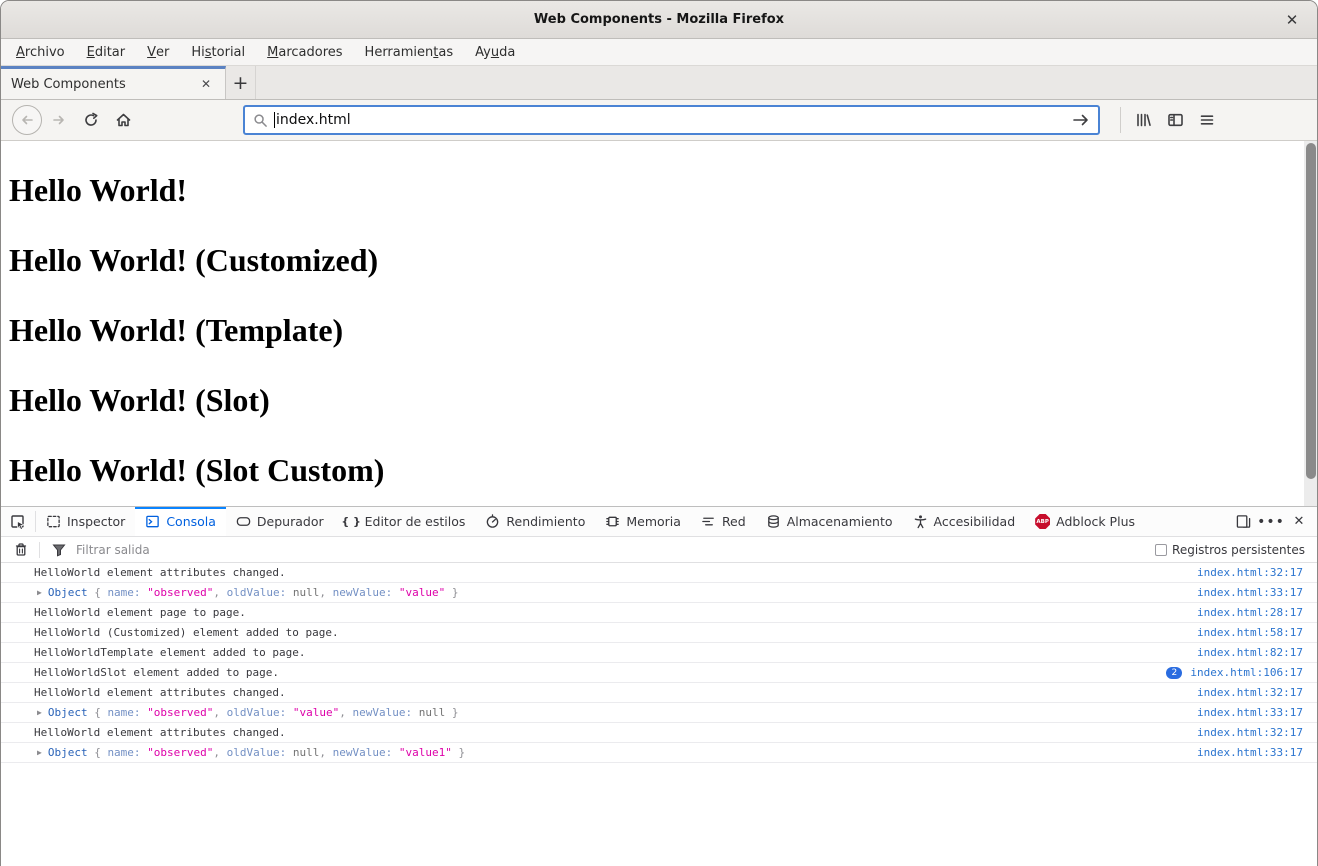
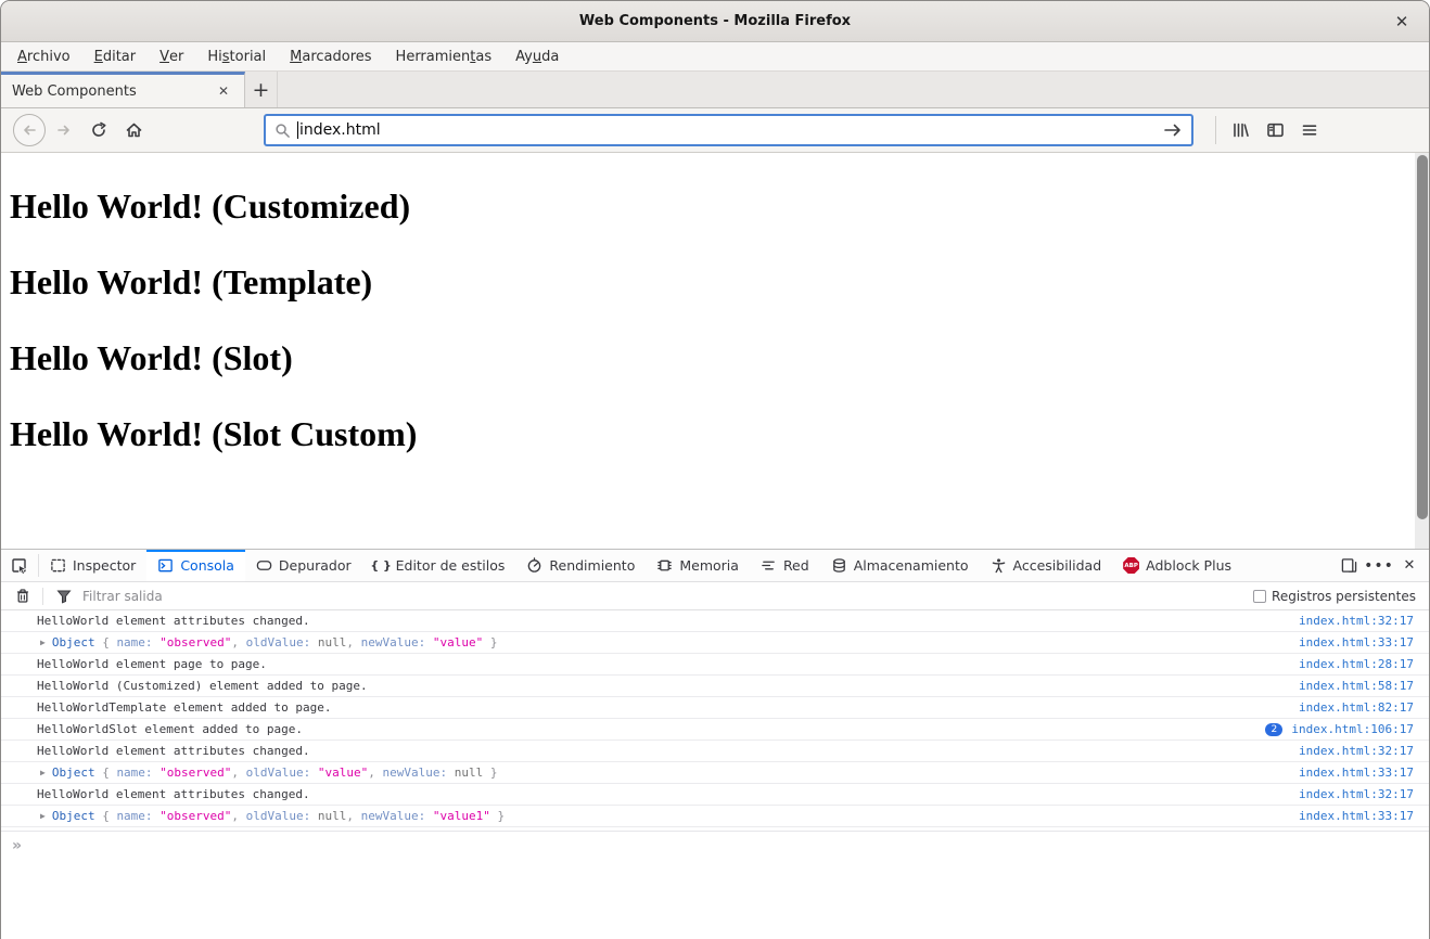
  Web Components - Mozilla Firefox
  ✕
  A
  rchivo
  E
  ditar
  V
  er
  Hi
  s
  torial
  M
  arcadores
  Herramien
  t
  as
  Ay
  u
  da
  Web Components
  ✕
  +
  index.html
- Hello World!
  Hello World! (Customized)
  Hello World! (Template)
  Hello World! (Slot)
  Hello World! (Slot Custom)
  Inspector
  Consola
  Depurador
  { }
  Editor de estilos
  Rendimiento
  Memoria
  Red
  Almacenamiento
  Accesibilidad
  Adblock Plus
  •••
  ✕
  Filtrar salida
  Registros persistentes
  HelloWorld element attributes changed.
  index.html:32:17
  ▶
  Object { name: "observed", oldValue: null, newValue: "value" }
  index.html:33:17
  HelloWorld element page to page.
  index.html:28:17
  HelloWorld (Customized) element added to page.
  index.html:58:17
  HelloWorldTemplate element added to page.
  index.html:82:17
  HelloWorldSlot element added to page.
  2
  index.html:106:17
  HelloWorld element attributes changed.
  index.html:32:17
  ▶
  Object { name: "observed", oldValue: "value", newValue: null }
  index.html:33:17
  HelloWorld element attributes changed.
  index.html:32:17
  ▶
  Object { name: "observed", oldValue: null, newValue: "value1" }
  index.html:33:17
+ »
